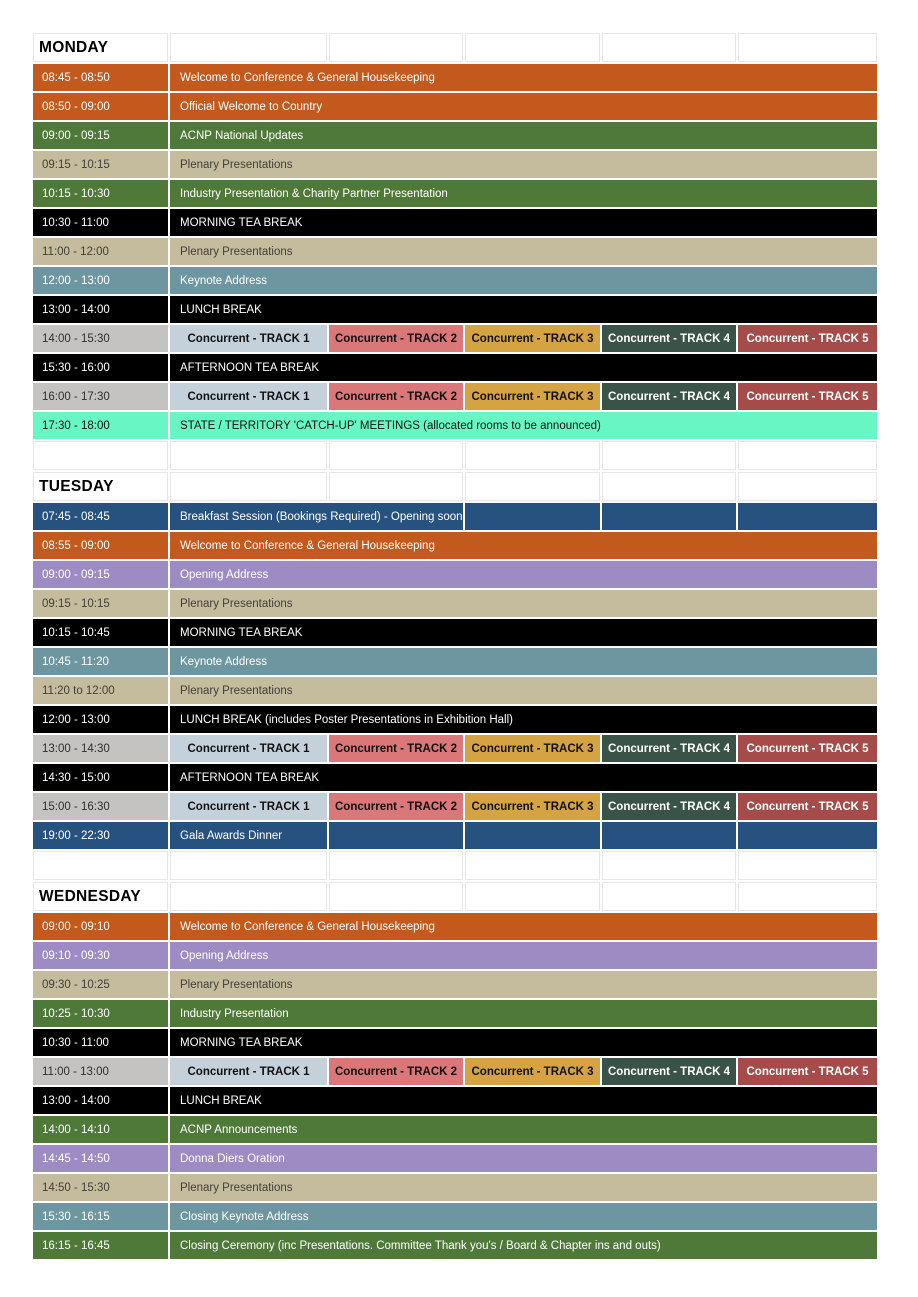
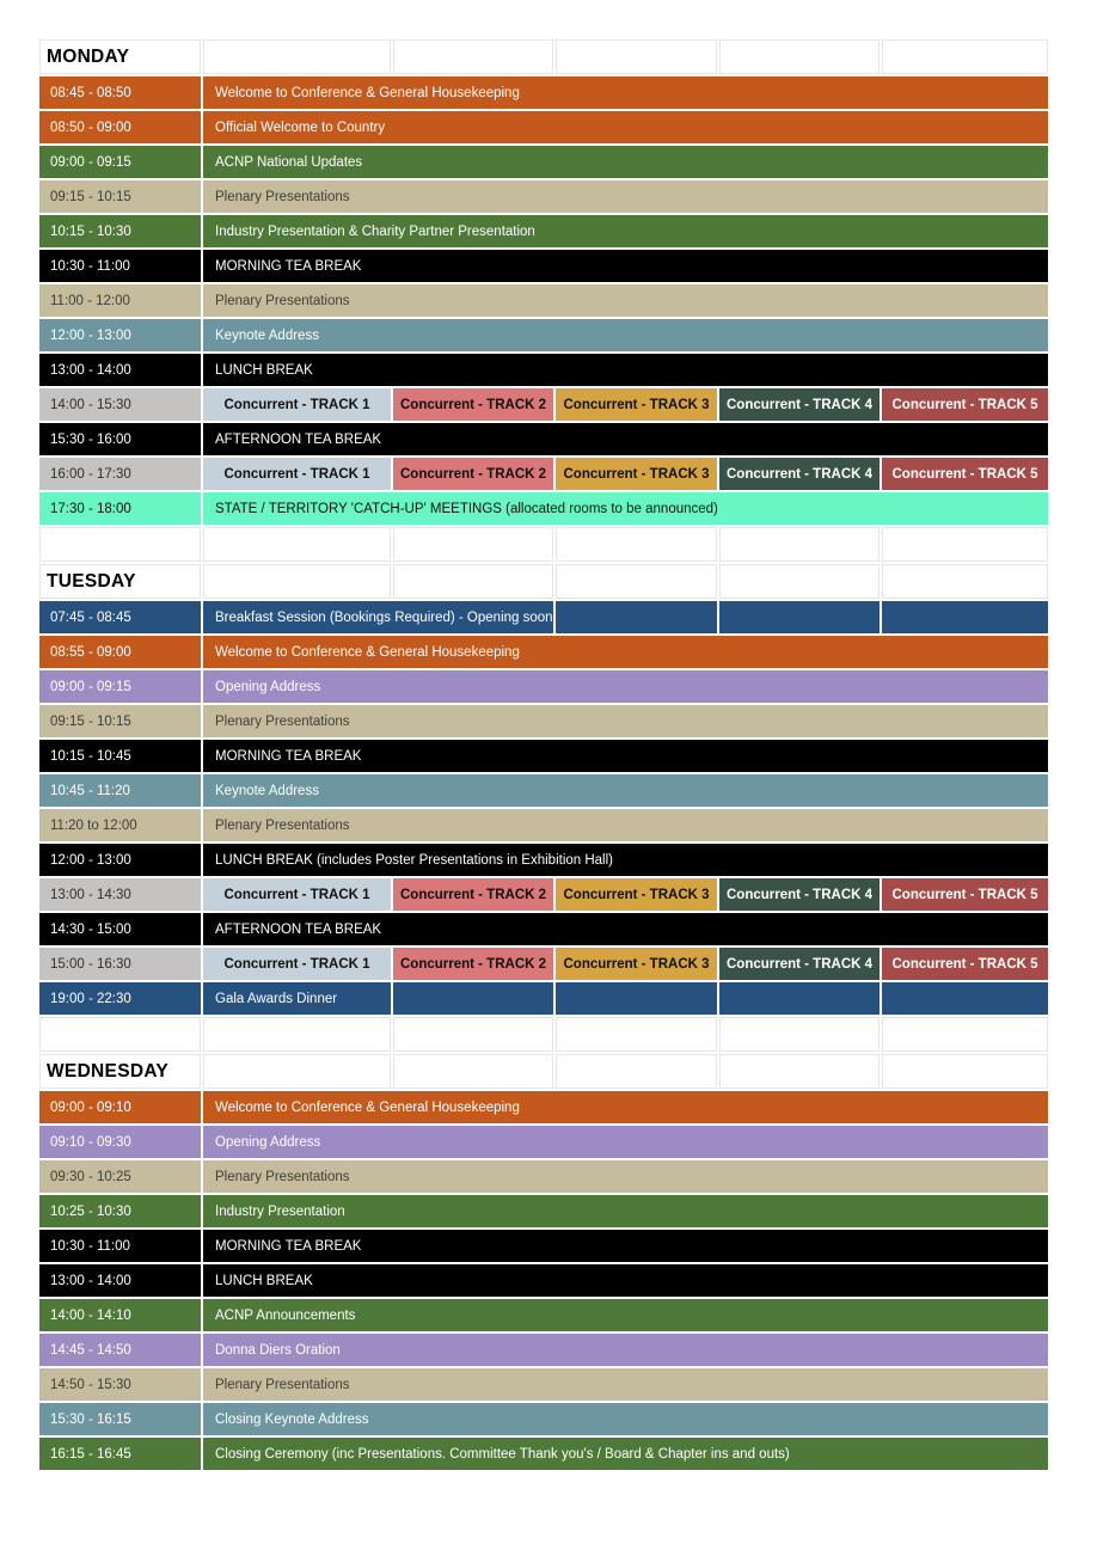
  MONDAY
  08:45 - 08:50	Welcome to Conference & General Housekeeping
  08:50 - 09:00	Official Welcome to Country
  09:00 - 09:15	ACNP National Updates
  09:15 - 10:15	Plenary Presentations
  10:15 - 10:30	Industry Presentation & Charity Partner Presentation
  10:30 - 11:00	MORNING TEA BREAK
  11:00 - 12:00	Plenary Presentations
  12:00 - 13:00	Keynote Address
  13:00 - 14:00	LUNCH BREAK
  14:00 - 15:30	Concurrent - TRACK 1	Concurrent - TRACK 2	Concurrent - TRACK 3	Concurrent - TRACK 4	Concurrent - TRACK 5
  15:30 - 16:00	AFTERNOON TEA BREAK
  16:00 - 17:30	Concurrent - TRACK 1	Concurrent - TRACK 2	Concurrent - TRACK 3	Concurrent - TRACK 4	Concurrent - TRACK 5
  17:30 - 18:00	STATE / TERRITORY 'CATCH-UP' MEETINGS (allocated rooms to be announced)
  TUESDAY
  07:45 - 08:45	Breakfast Session (Bookings Required) - Opening soon
  08:55 - 09:00	Welcome to Conference & General Housekeeping
  09:00 - 09:15	Opening Address
  09:15 - 10:15	Plenary Presentations
  10:15 - 10:45	MORNING TEA BREAK
  10:45 - 11:20	Keynote Address
  11:20 to 12:00	Plenary Presentations
  12:00 - 13:00	LUNCH BREAK (includes Poster Presentations in Exhibition Hall)
  13:00 - 14:30	Concurrent - TRACK 1	Concurrent - TRACK 2	Concurrent - TRACK 3	Concurrent - TRACK 4	Concurrent - TRACK 5
  14:30 - 15:00	AFTERNOON TEA BREAK
  15:00 - 16:30	Concurrent - TRACK 1	Concurrent - TRACK 2	Concurrent - TRACK 3	Concurrent - TRACK 4	Concurrent - TRACK 5
  19:00 - 22:30	Gala Awards Dinner
  WEDNESDAY
  09:00 - 09:10	Welcome to Conference & General Housekeeping
  09:10 - 09:30	Opening Address
  09:30 - 10:25	Plenary Presentations
  10:25 - 10:30	Industry Presentation
  10:30 - 11:00	MORNING TEA BREAK
- 11:00 - 13:00	Concurrent - TRACK 1	Concurrent - TRACK 2	Concurrent - TRACK 3	Concurrent - TRACK 4	Concurrent - TRACK 5
  13:00 - 14:00	LUNCH BREAK
  14:00 - 14:10	ACNP Announcements
  14:45 - 14:50	Donna Diers Oration
  14:50 - 15:30	Plenary Presentations
  15:30 - 16:15	Closing Keynote Address
  16:15 - 16:45	Closing Ceremony (inc Presentations. Committee Thank you's / Board & Chapter ins and outs)
